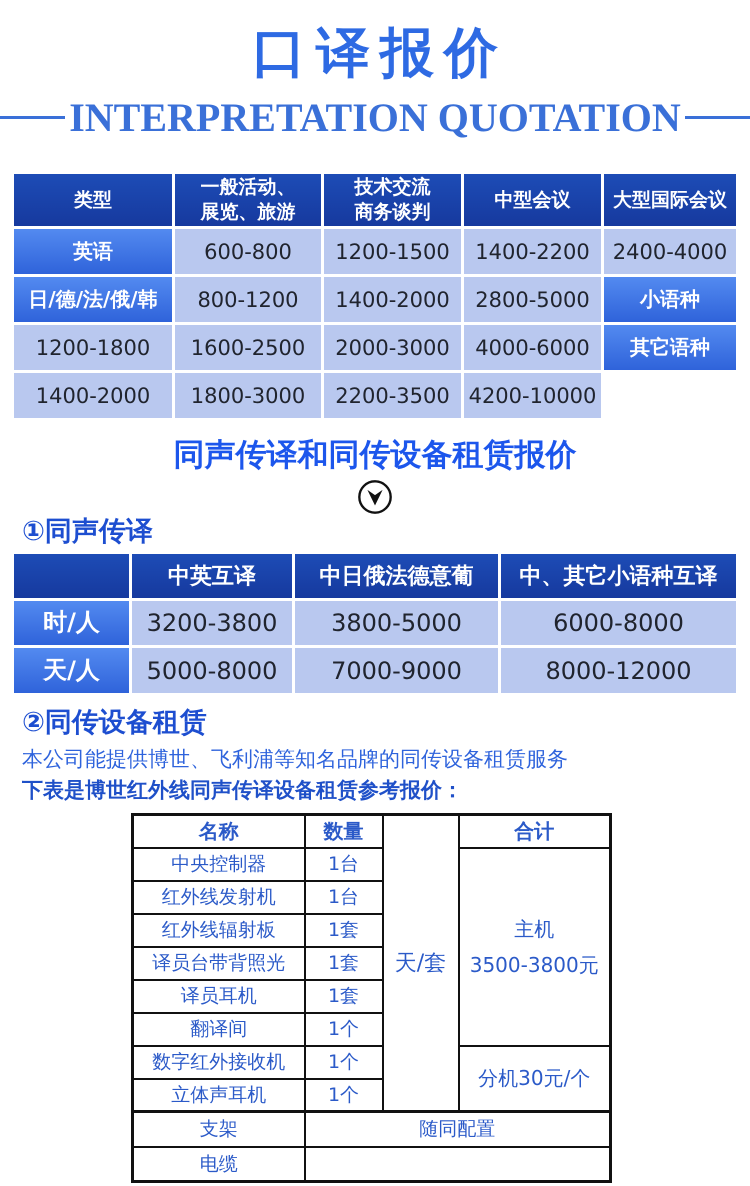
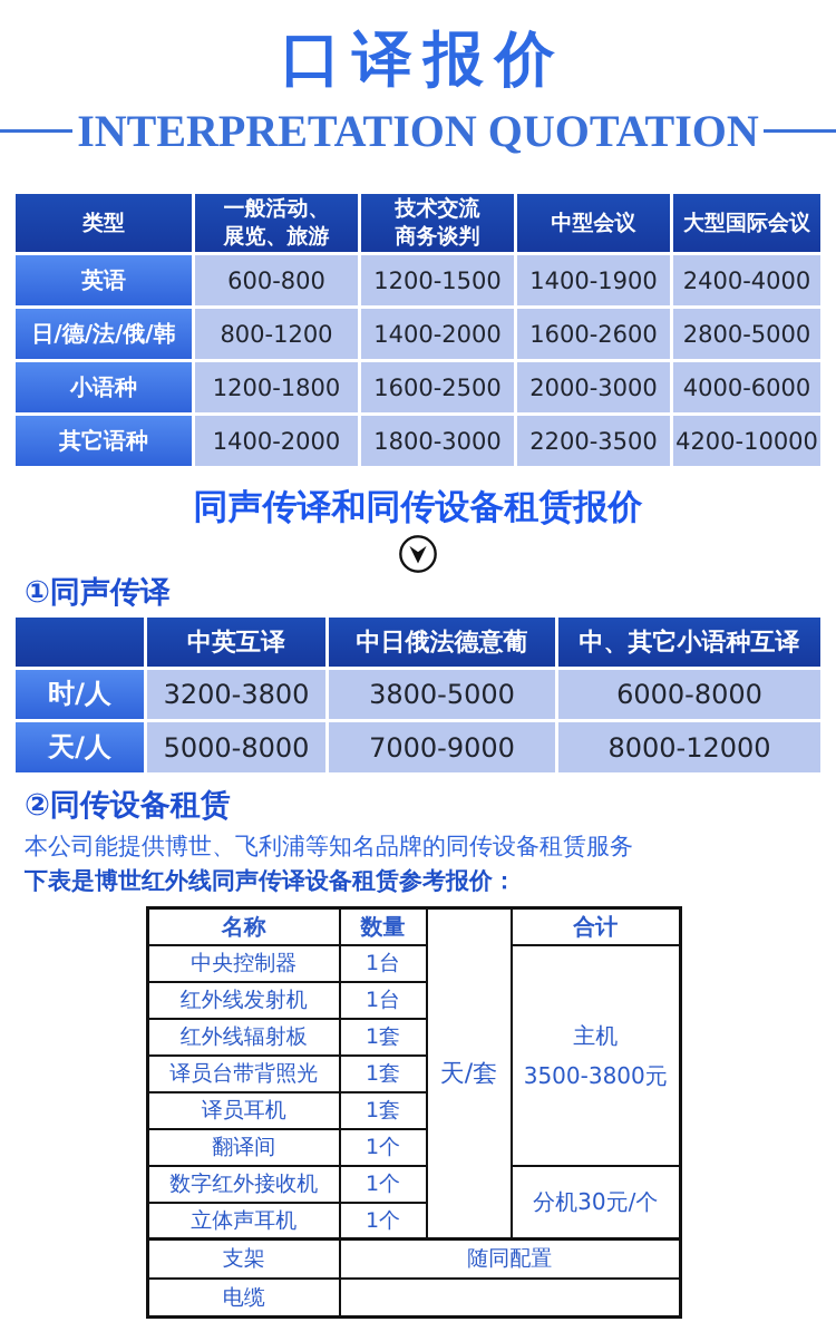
  口译报价
  INTERPRETATION QUOTATION
  类型
  一般活动、
  展览、旅游
  技术交流
  商务谈判
  中型会议
  大型国际会议
  英语
  600-800
  1200-1500
- 1400-2200
+ 1400-1900
  2400-4000
  日/德/法/俄/韩
  800-1200
  1400-2000
+ 1600-2600
  2800-5000
  小语种
  1200-1800
  1600-2500
  2000-3000
  4000-6000
  其它语种
  1400-2000
  1800-3000
  2200-3500
  4200-10000
  同声传译和同传设备租赁报价
  ①同声传译
  中英互译
  中日俄法德意葡
  中、其它小语种互译
  时/人
  3200-3800
  3800-5000
  6000-8000
  天/人
  5000-8000
  7000-9000
  8000-12000
  ②同传设备租赁
  本公司能提供博世、飞利浦等知名品牌的同传设备租赁服务
  下表是博世红外线同声传译设备租赁参考报价：
  名称	数量	天/套	合计
  中央控制器	1台	主机 3500-3800元
  红外线发射机	1台
  红外线辐射板	1套
  译员台带背照光	1套
  译员耳机	1套
  翻译间	1个
  数字红外接收机	1个	分机30元/个
  立体声耳机	1个
  支架	随同配置
  电缆
